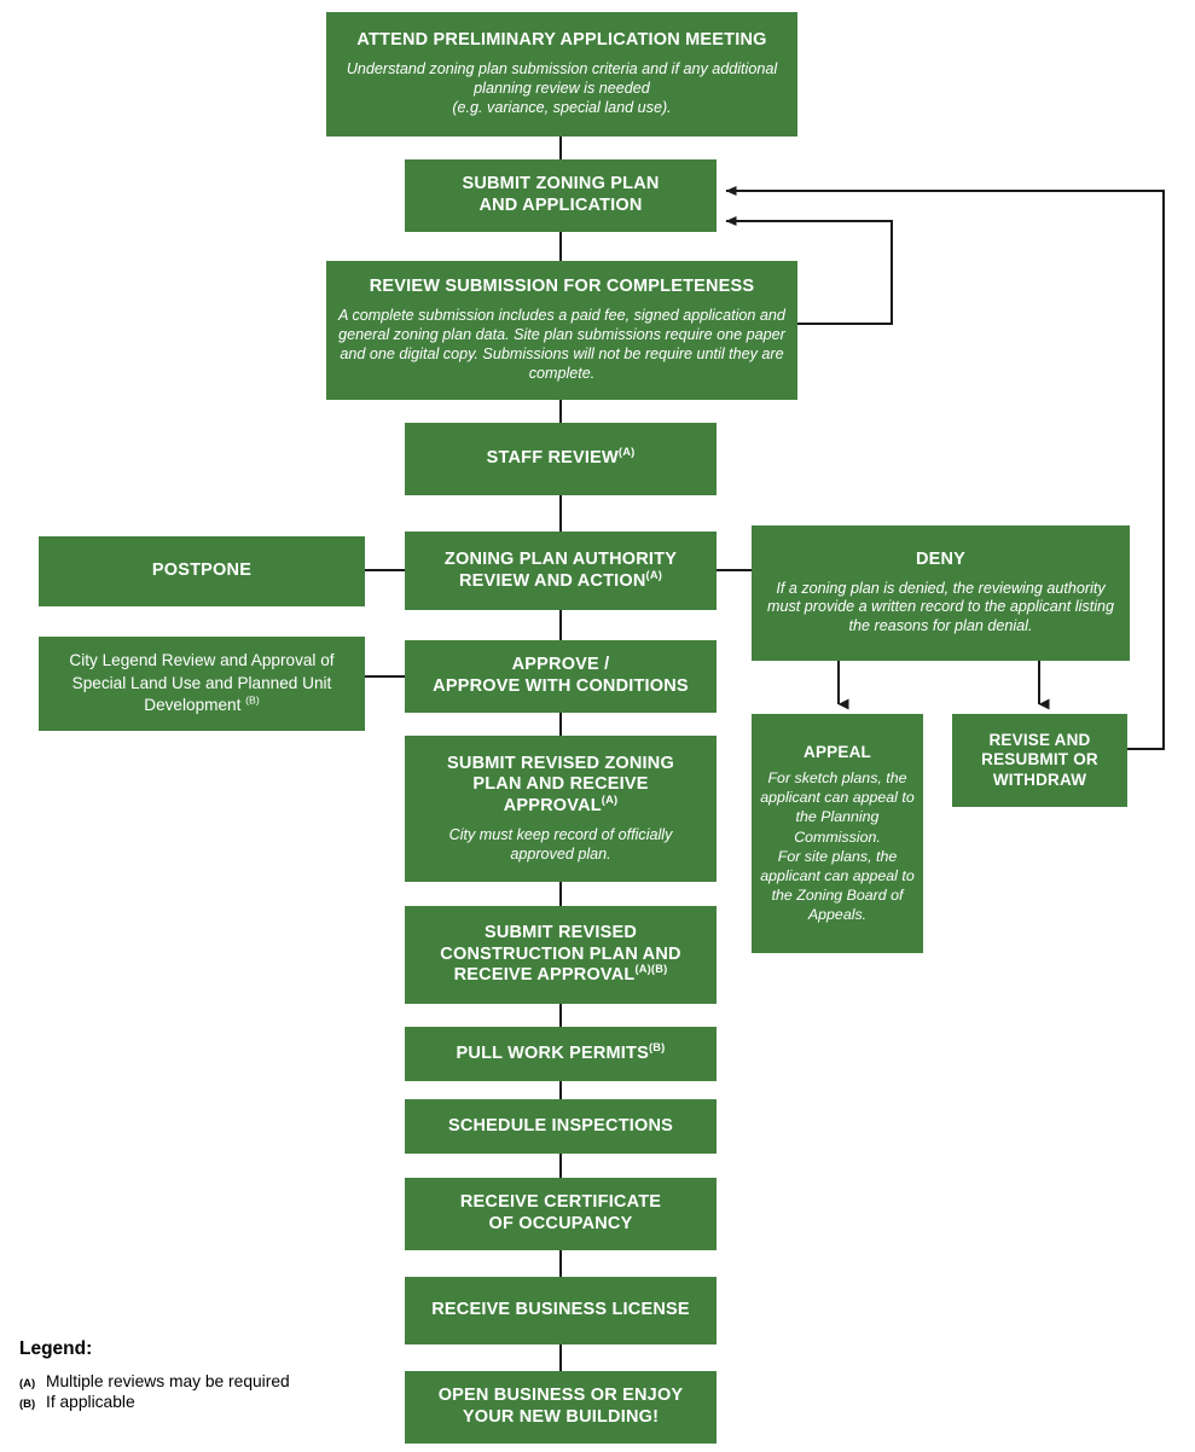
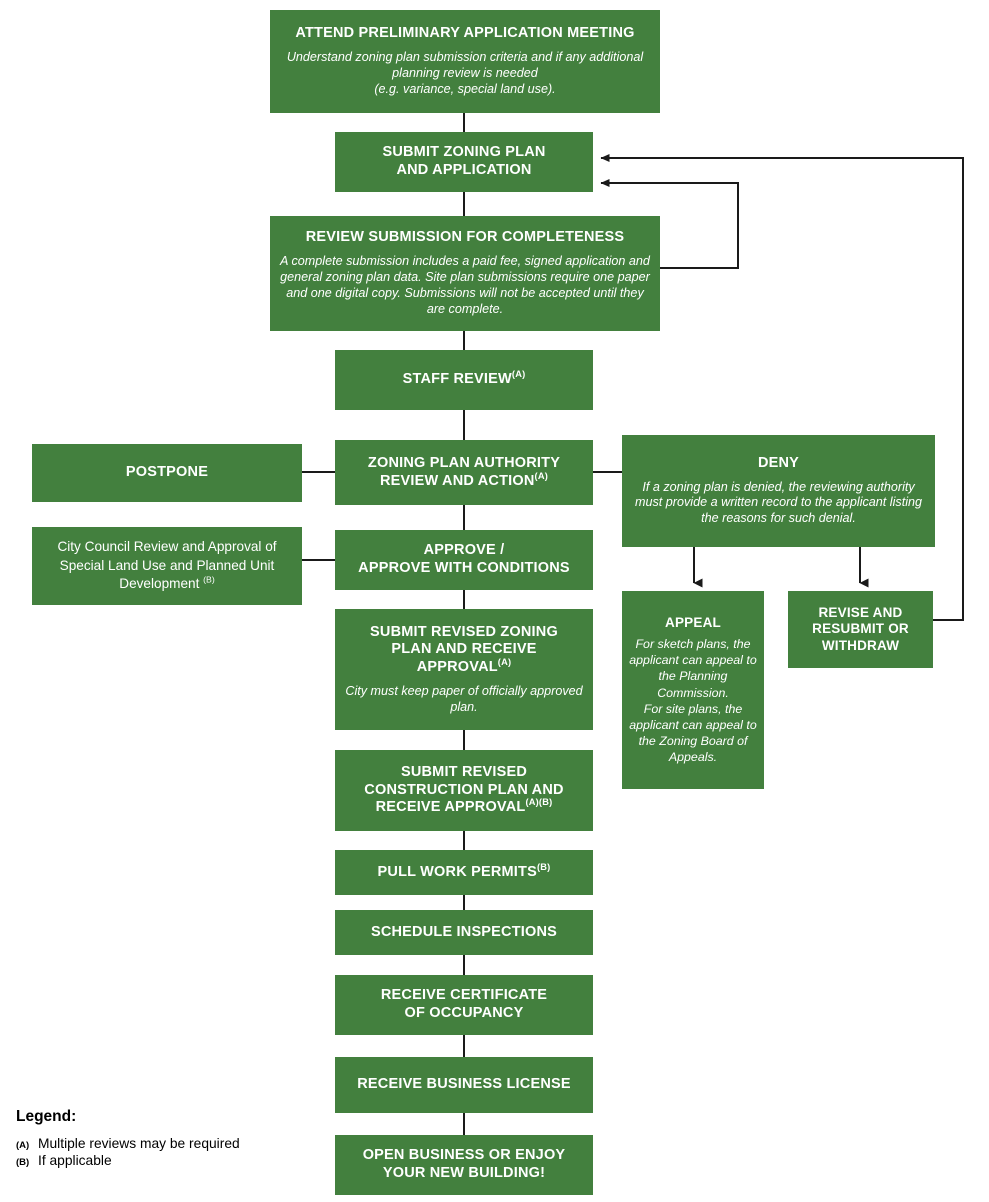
  ATTEND PRELIMINARY APPLICATION MEETING
  Understand zoning plan submission criteria and if any additional planning review is needed
  (e.g. variance, special land use).
  SUBMIT ZONING PLAN
  AND APPLICATION
  REVIEW SUBMISSION FOR COMPLETENESS
- A complete submission includes a paid fee, signed application and general zoning plan data. Site plan submissions require one paper and one digital copy. Submissions will not be require until they are complete.
+ A complete submission includes a paid fee, signed application and general zoning plan data. Site plan submissions require one paper and one digital copy. Submissions will not be accepted until they are complete.
  STAFF REVIEW(A)
  ZONING PLAN AUTHORITY
  REVIEW AND ACTION(A)
  POSTPONE
  DENY
- If a zoning plan is denied, the reviewing authority must provide a written record to the applicant listing the reasons for plan denial.
+ If a zoning plan is denied, the reviewing authority must provide a written record to the applicant listing the reasons for such denial.
  APPROVE /
  APPROVE WITH CONDITIONS
- City Legend Review and Approval of Special Land Use and Planned Unit Development (B)
+ City Council Review and Approval of Special Land Use and Planned Unit Development (B)
  APPEAL
  For sketch plans, the applicant can appeal to the Planning Commission.
  For site plans, the applicant can appeal to the Zoning Board of Appeals.
  REVISE AND
  RESUBMIT OR
  WITHDRAW
  SUBMIT REVISED ZONING
  PLAN AND RECEIVE
  APPROVAL(A)
- City must keep record of officially approved plan.
+ City must keep paper of officially approved plan.
  SUBMIT REVISED
  CONSTRUCTION PLAN AND
  RECEIVE APPROVAL(A)(B)
  PULL WORK PERMITS(B)
  SCHEDULE INSPECTIONS
  RECEIVE CERTIFICATE
  OF OCCUPANCY
  RECEIVE BUSINESS LICENSE
  OPEN BUSINESS OR ENJOY
  YOUR NEW BUILDING!
  Legend:
  (A)
  Multiple reviews may be required
  (B)
  If applicable
